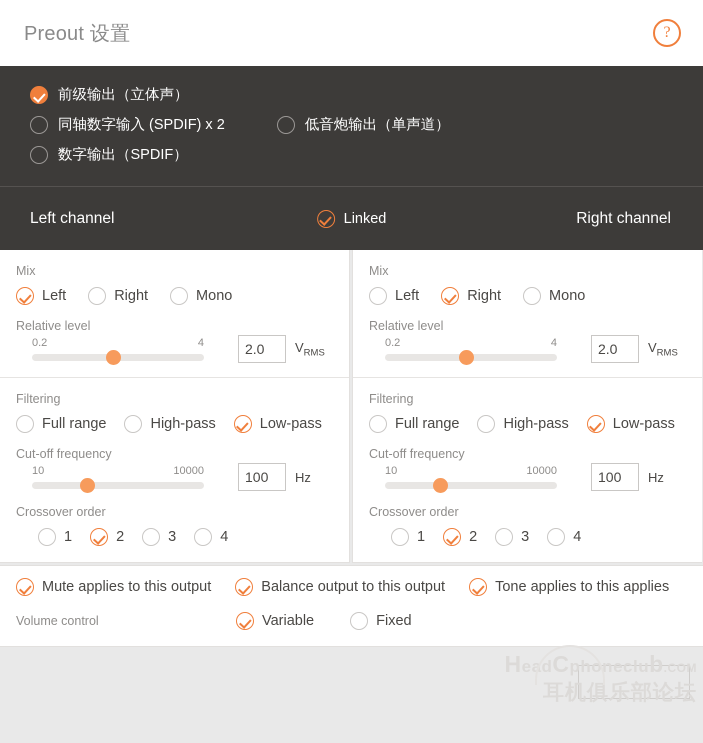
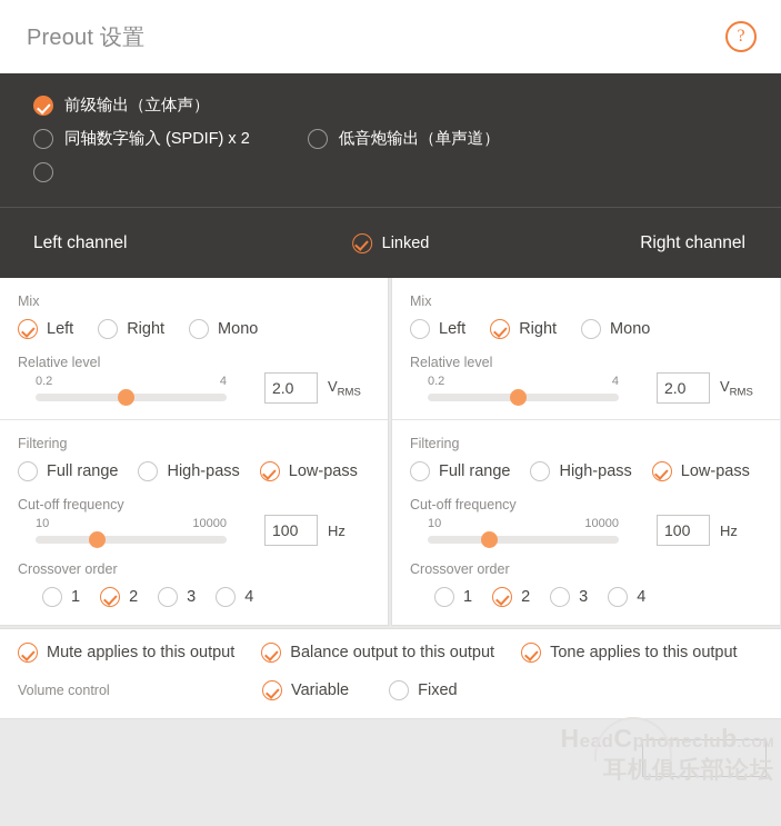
  Preout 设置
  ?
  前级输出（立体声）
  同轴数字输入 (SPDIF) x 2
  低音炮输出（单声道）
- 数字输出（SPDIF）
  Left channel
  Linked
  Right channel
  Mix
  Left
  Right
  Mono
  Relative level
  0.2
  4
  2.0
  VRMS
  Filtering
  Full range
  High-pass
  Low-pass
  Cut-off frequency
  10
  10000
  100
  Hz
  Crossover order
  1
  2
  3
  4
  Mix
  Left
  Right
  Mono
  Relative level
  0.2
  4
  2.0
  VRMS
  Filtering
  Full range
  High-pass
  Low-pass
  Cut-off frequency
  10
  10000
  100
  Hz
  Crossover order
  1
  2
  3
  4
  Mute applies to this output
  Balance output to this output
- Tone applies to this applies
+ Tone applies to this output
  Volume control
  Variable
  Fixed
  phoneclub.COM
  耳机俱乐部论坛
